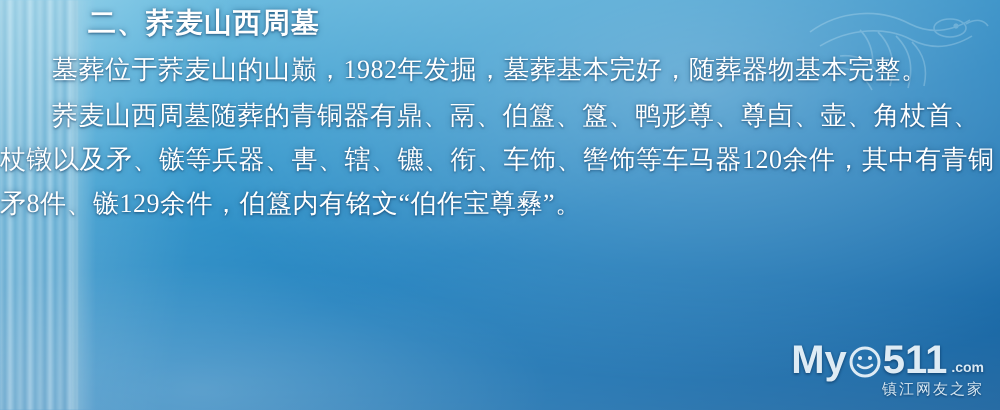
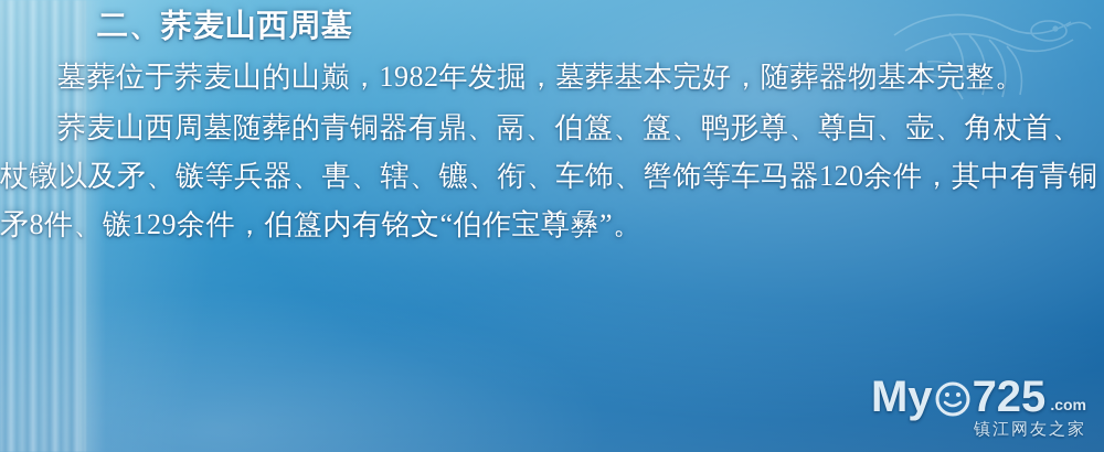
  二、荞麦山西周墓
  墓葬位于荞麦山的山巅，1982年发掘，墓葬基本完好，随葬器物基本完整。
  荞麦山西周墓随葬的青铜器有鼎、鬲、伯簋、簋、鸭形尊、尊卣、壶、角杖首、杖镦以及矛、镞等兵器、軎、辖、镳、衔、车饰、辔饰等车马器120余件，其中有青铜矛8件、镞129余件，伯簋内有铭文“伯作宝尊彝”。
  My
- 511
+ 725
  .com
  镇江网友之家
